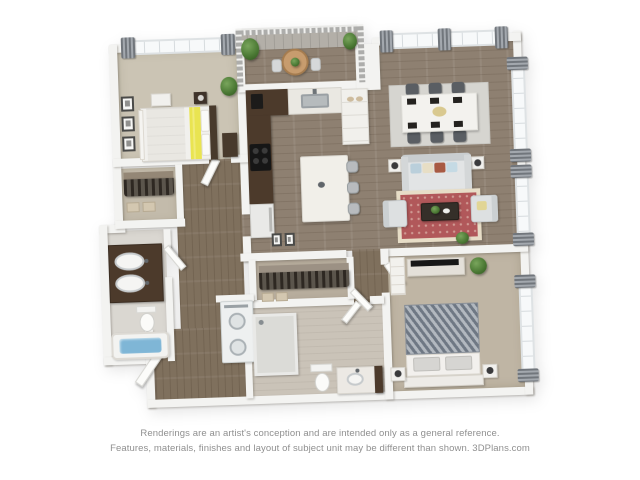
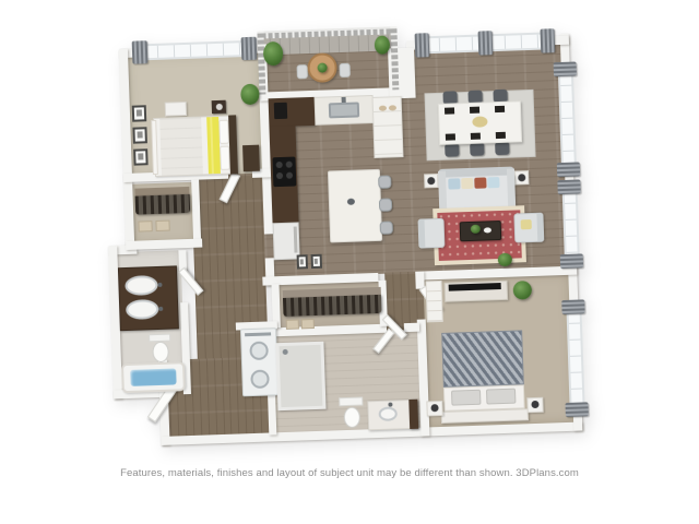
- Renderings are an artist's conception and are intended only as a general reference.
  Features, materials, finishes and layout of subject unit may be different than shown. 3DPlans.com
